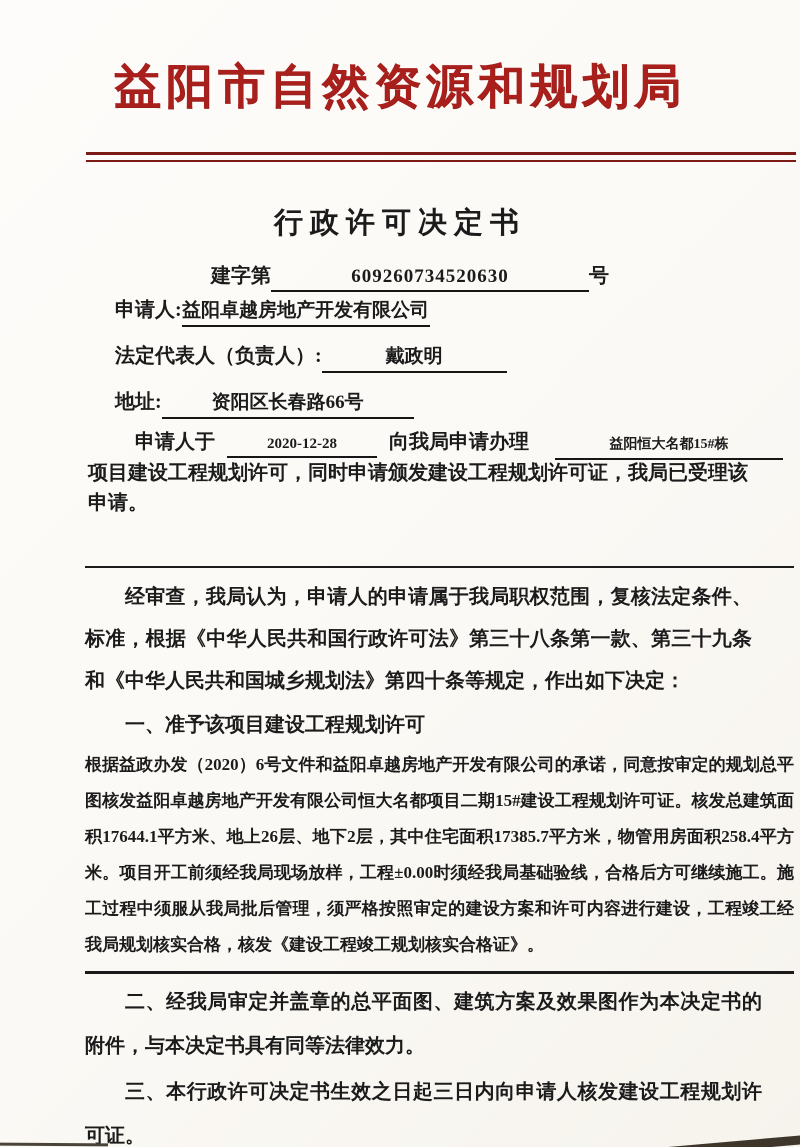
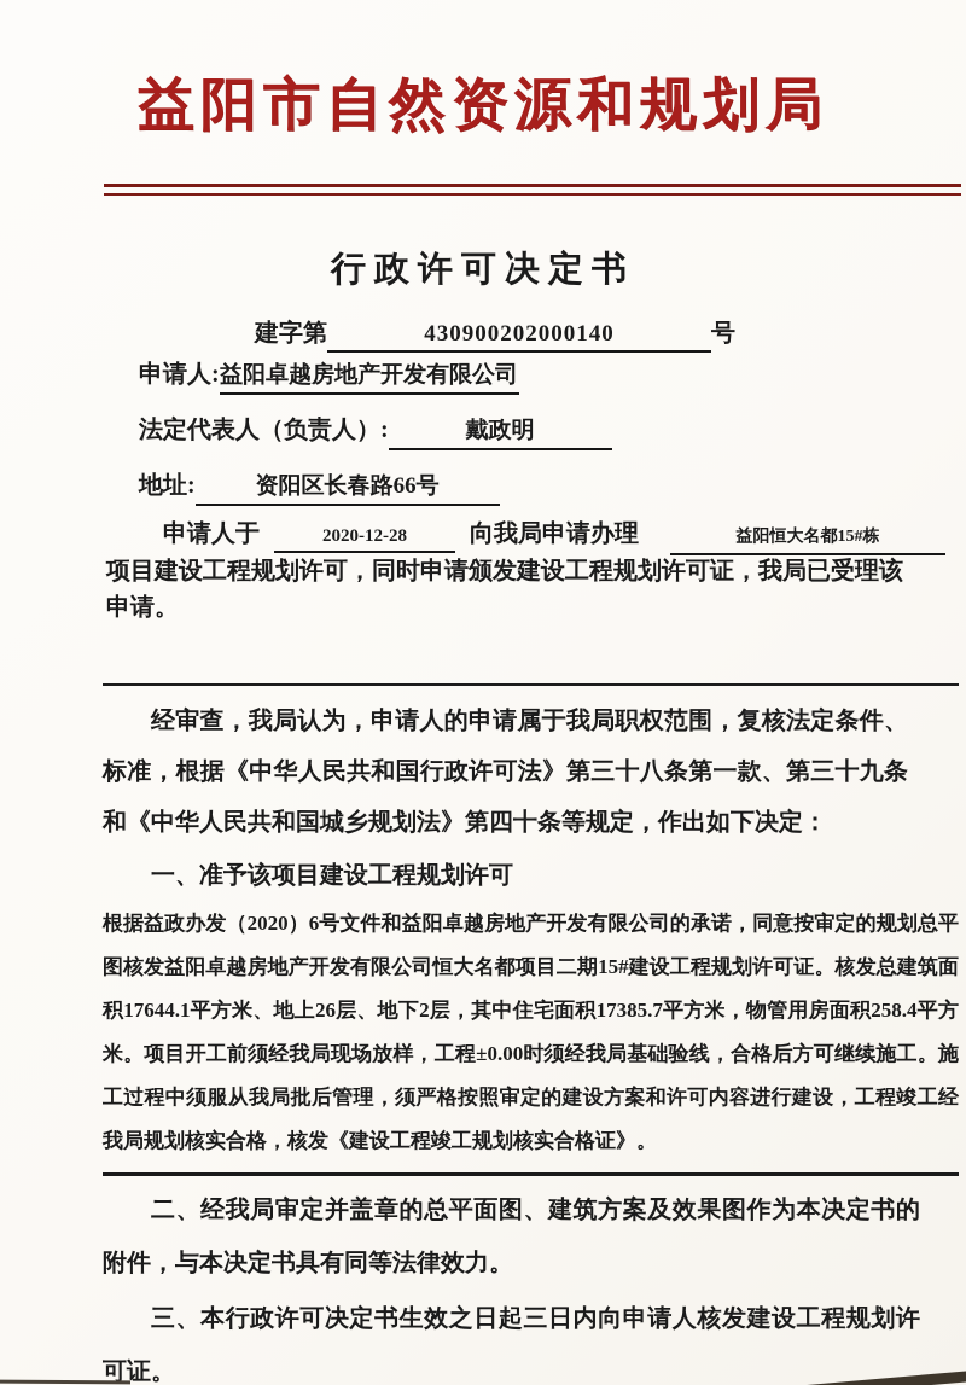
  益阳市自然资源和规划局
  行政许可决定书
  建字第
- 609260734520630
+ 430900202000140
  号
  申请人:
  益阳卓越房地产开发有限公司
  法定代表人（负责人）:
  戴政明
  地址:
  资阳区长春路66号
  申请人于
  2020-12-28
  向我局申请办理
  益阳恒大名都15#栋
  项目建设工程规划许可，同时申请颁发建设工程规划许可证，我局已受理该申请。
  经审查，我局认为，申请人的申请属于我局职权范围，复核法定条件、标准，根据《中华人民共和国行政许可法》第三十八条第一款、第三十九条和《中华人民共和国城乡规划法》第四十条等规定，作出如下决定：
  一、准予该项目建设工程规划许可
  根据益政办发（2020）6号文件和益阳卓越房地产开发有限公司的承诺，同意按审定的规划总平图核发益阳卓越房地产开发有限公司恒大名都项目二期15#建设工程规划许可证。核发总建筑面积17644.1平方米、地上26层、地下2层，其中住宅面积17385.7平方米，物管用房面积258.4平方米。项目开工前须经我局现场放样，工程±0.00时须经我局基础验线，合格后方可继续施工。施工过程中须服从我局批后管理，须严格按照审定的建设方案和许可内容进行建设，工程竣工经我局规划核实合格，核发《建设工程竣工规划核实合格证》。
  二、经我局审定并盖章的总平面图、建筑方案及效果图作为本决定书的附件，与本决定书具有同等法律效力。
  三、本行政许可决定书生效之日起三日内向申请人核发建设工程规划许可证。
